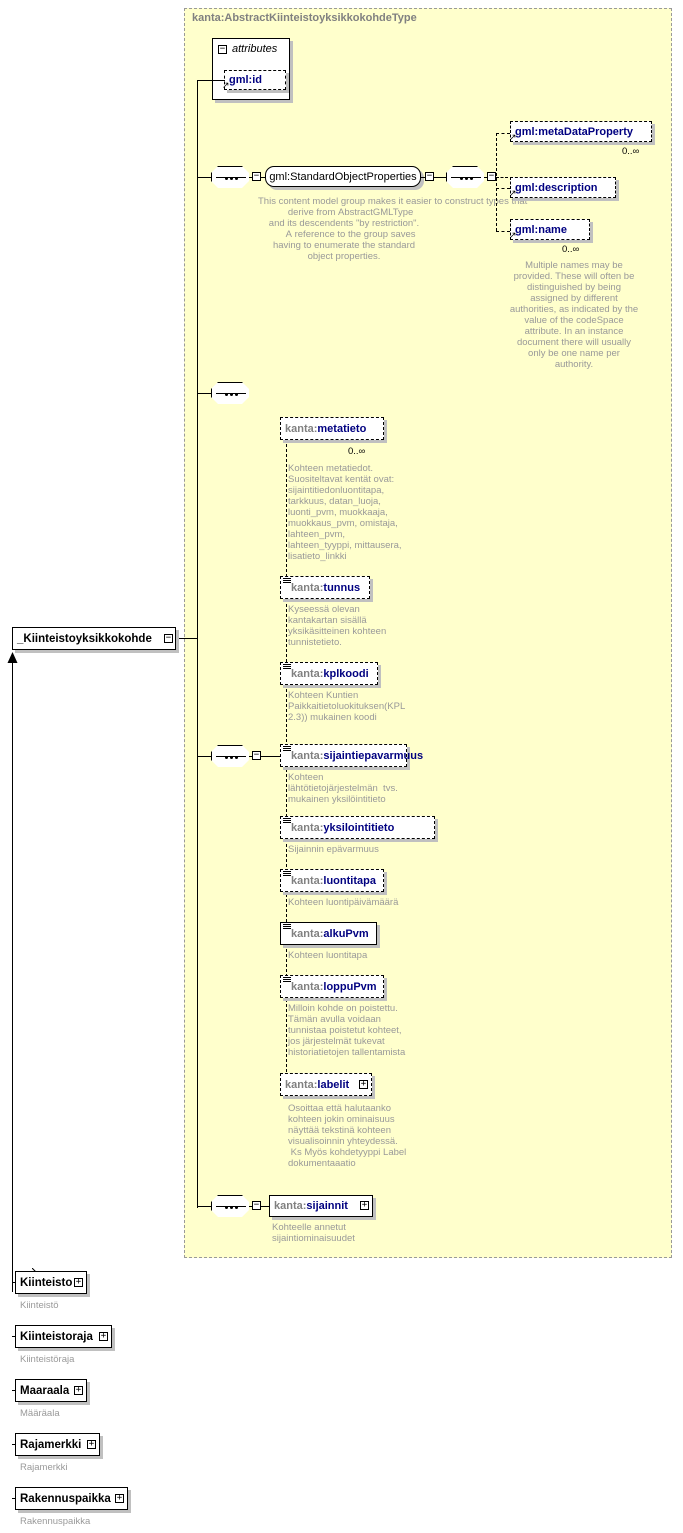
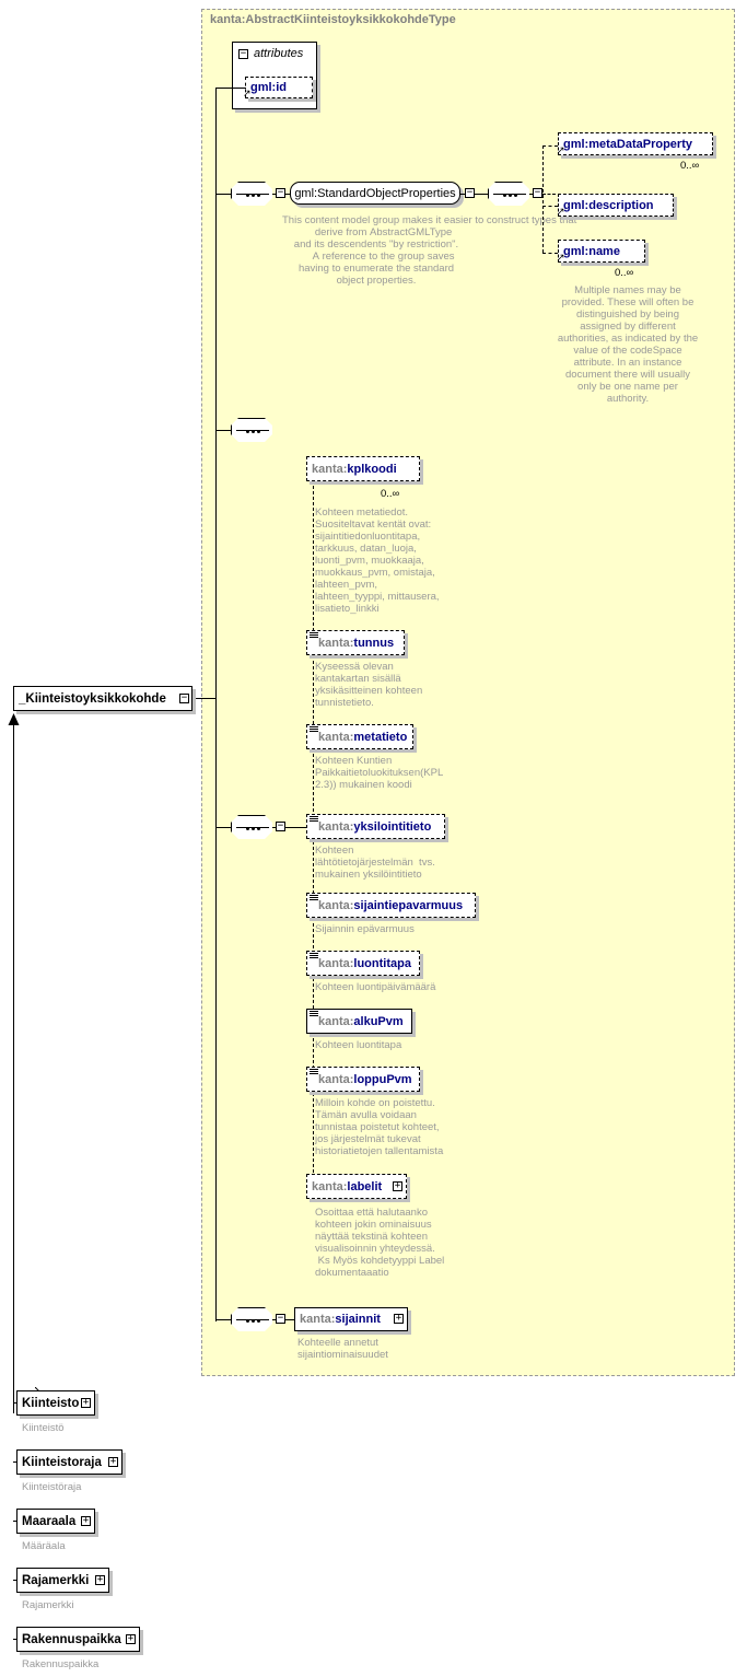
  kanta:AbstractKiinteistoyksikkokohdeType
  −
  attributes
  gml:id
  ↗
  −
  gml:StandardObjectProperties
  −
  This content model group makes it easier to construct tyes that
  derive from AbstractGMLType
  and its descendents "by restriction".
  A reference to the group saves
  having to enumerate the standard
  object properties.
  −
  gml:metaDataProperty
  ↗
  0..∞
  gml:description
  ↗
  gml:name
  ↗
  0..∞
  Multiple names may be provided. These will often be distinguished by being assigned by different authorities, as indicated by the value of the codeSpace attribute. In an instance document there will usually only be one name per authority.
  −
- kanta:metatieto
+ kanta:kplkoodi
  0..∞
  Kohteen metatiedot.
  Suositeltavat kentät ovat:
  sijaintitiedonluontitapa,
  tarkkuus, datan_luoja,
  luonti_pvm, muokkaaja,
  muokkaus_pvm, omistaja,
  lahteen_pvm,
  lahteen_tyyppi, mittausera,
  lisatieto_linkki
  kanta:tunnus
  Kyseessä olevan
  kantakartan sisällä
  yksikäsitteinen kohteen
  tunnistetieto.
- kanta:kplkoodi
+ kanta:metatieto
  Kohteen Kuntien
  Paikkaitietoluokituksen(KPL
  2.3)) mukainen koodi
- kanta:sijaintiepavarmuus
+ kanta:yksilointitieto
  Kohteen
  lähtötietojärjestelmän tvs.
  mukainen yksilöintitieto
- kanta:yksilointitieto
+ kanta:sijaintiepavarmuus
  Sijainnin epävarmuus
  kanta:luontitapa
  Kohteen luontipäivämäärä
  kanta:alkuPvm
  Kohteen luontitapa
  kanta:loppuPvm
  Milloin kohde on poistettu.
  Tämän avulla voidaan
  tunnistaa poistetut kohteet,
  jos järjestelmät tukevat
  historiatietojen tallentamista
  kanta:labelit
  +
  Osoittaa että halutaanko
  kohteen jokin ominaisuus
  näyttää tekstinä kohteen
  visualisoinnin yhteydessä.
  Ks Myös kohdetyyppi Label
  dokumentaaatio
  −
  kanta:sijainnit
  +
  Kohteelle annetut
  sijaintiominaisuudet
  _Kiinteistoyksikkokohde
  −
  Kiinteisto
  +
  Kiinteistö
  Kiinteistoraja
  +
  Kiinteistöraja
  Maaraala
  +
  Määräala
  Rajamerkki
  +
  Rajamerkki
  Rakennuspaikka
  +
  Rakennuspaikka
